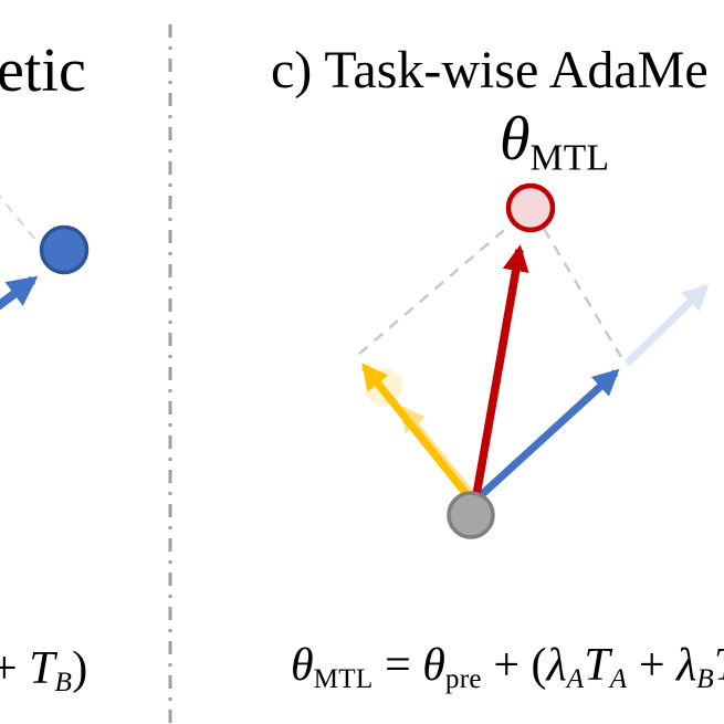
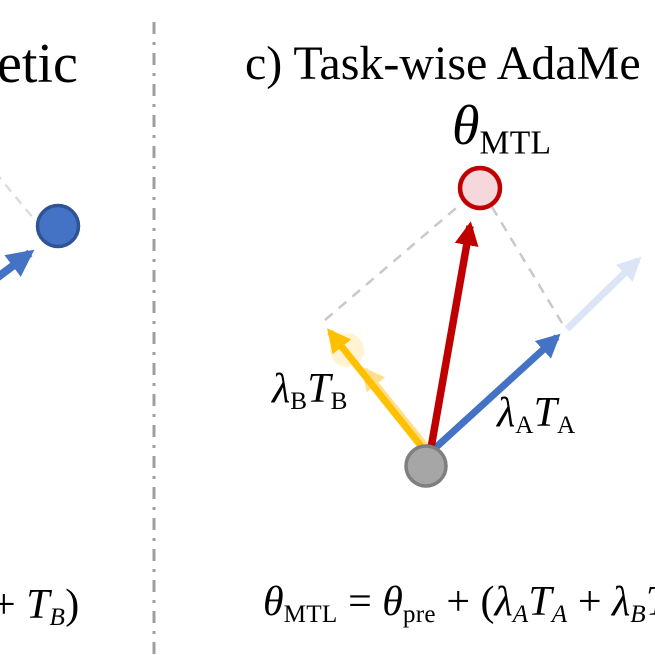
  etic
  + TB)
  c) Task-wise AdaMe
  θMTL
+ λBTB
+ λATA
  θMTL = θpre + (λATA + λB
